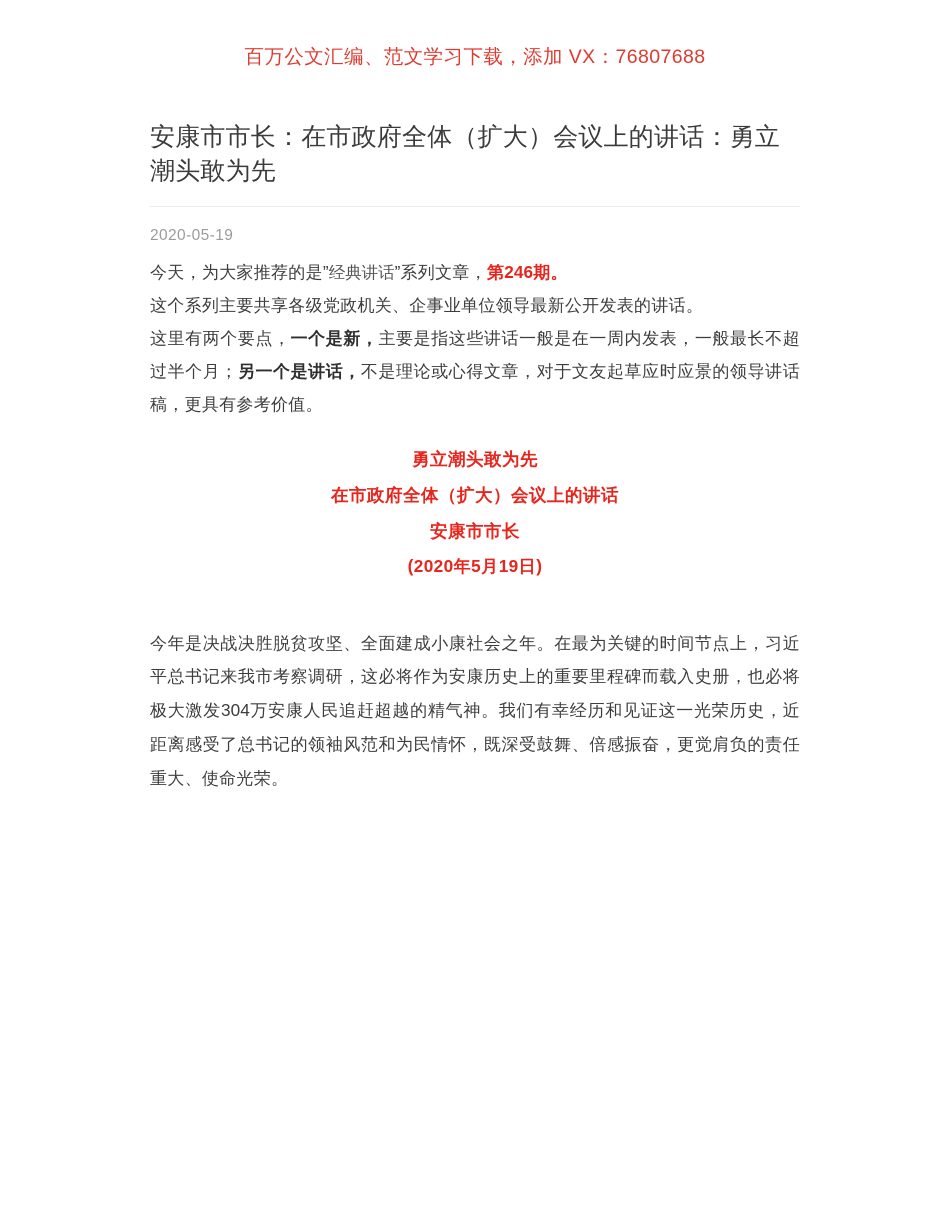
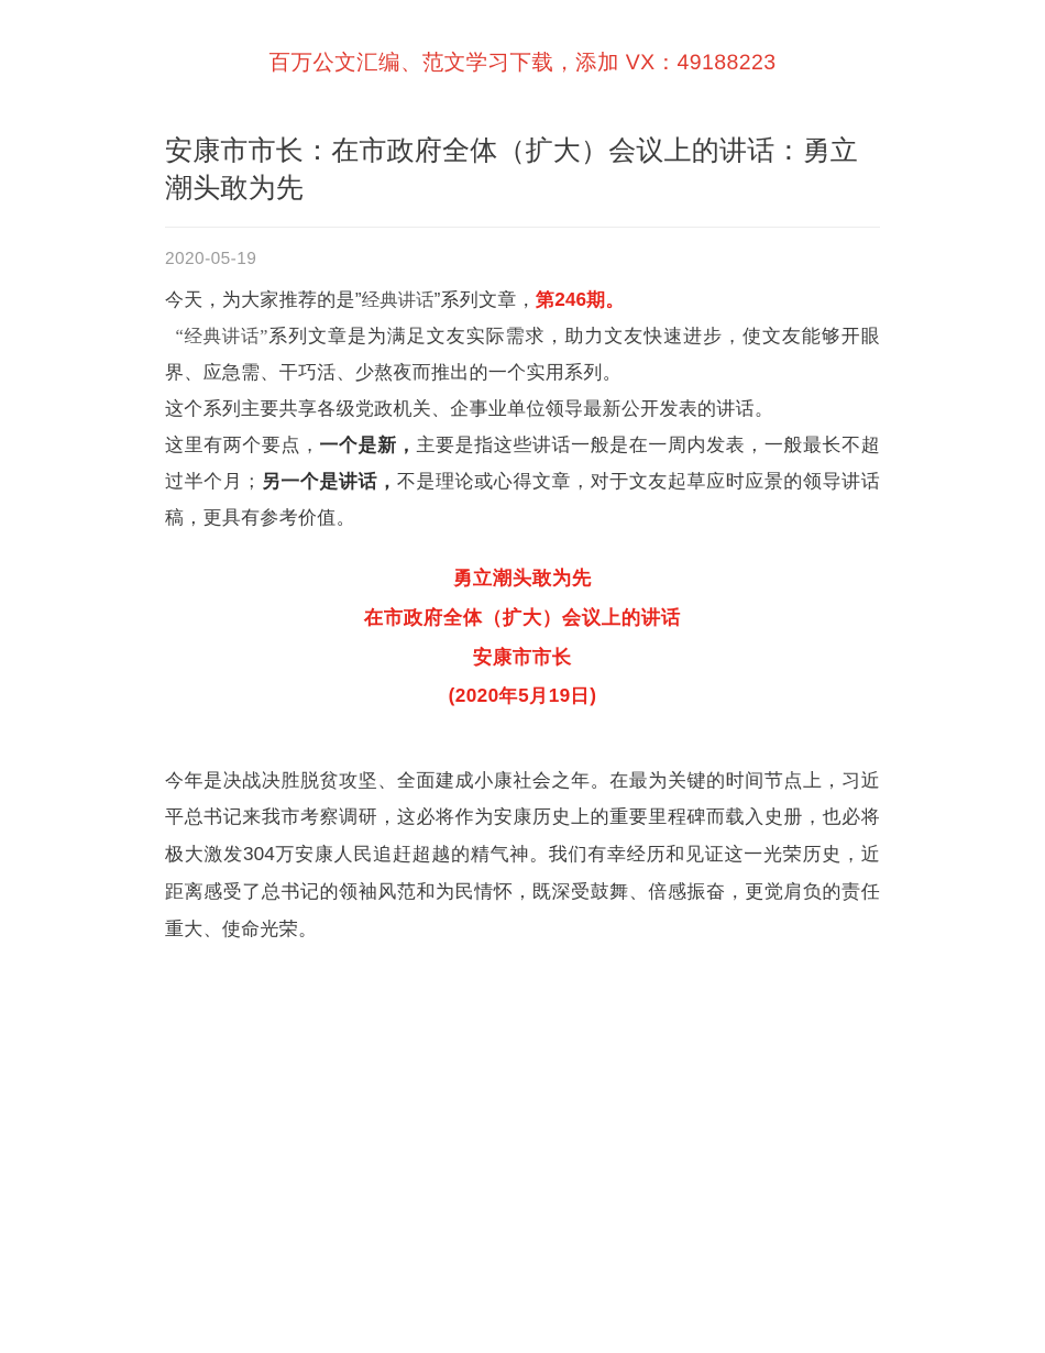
- 百万公文汇编、范文学习下载，添加 VX：76807688
+ 百万公文汇编、范文学习下载，添加 VX：49188223
  安康市市长：在市政府全体（扩大）会议上的讲话：勇立潮头敢为先
  2020-05-19
  今天，为大家推荐的是”经典讲话”系列文章，第246期。
+ “经典讲话”系列文章是为满足文友实际需求，助力文友快速进步，使文友能够开眼界、应急需、干巧活、少熬夜而推出的一个实用系列。
  这个系列主要共享各级党政机关、企事业单位领导最新公开发表的讲话。
  这里有两个要点，一个是新，主要是指这些讲话一般是在一周内发表，一般最长不超过半个月；另一个是讲话，不是理论或心得文章，对于文友起草应时应景的领导讲话稿，更具有参考价值。
  勇立潮头敢为先
  在市政府全体（扩大）会议上的讲话
  安康市市长
  (2020年5月19日)
  今年是决战决胜脱贫攻坚、全面建成小康社会之年。在最为关键的时间节点上，习近平总书记来我市考察调研，这必将作为安康历史上的重要里程碑而载入史册，也必将极大激发304万安康人民追赶超越的精气神。我们有幸经历和见证这一光荣历史，近距离感受了总书记的领袖风范和为民情怀，既深受鼓舞、倍感振奋，更觉肩负的责任重大、使命光荣。
